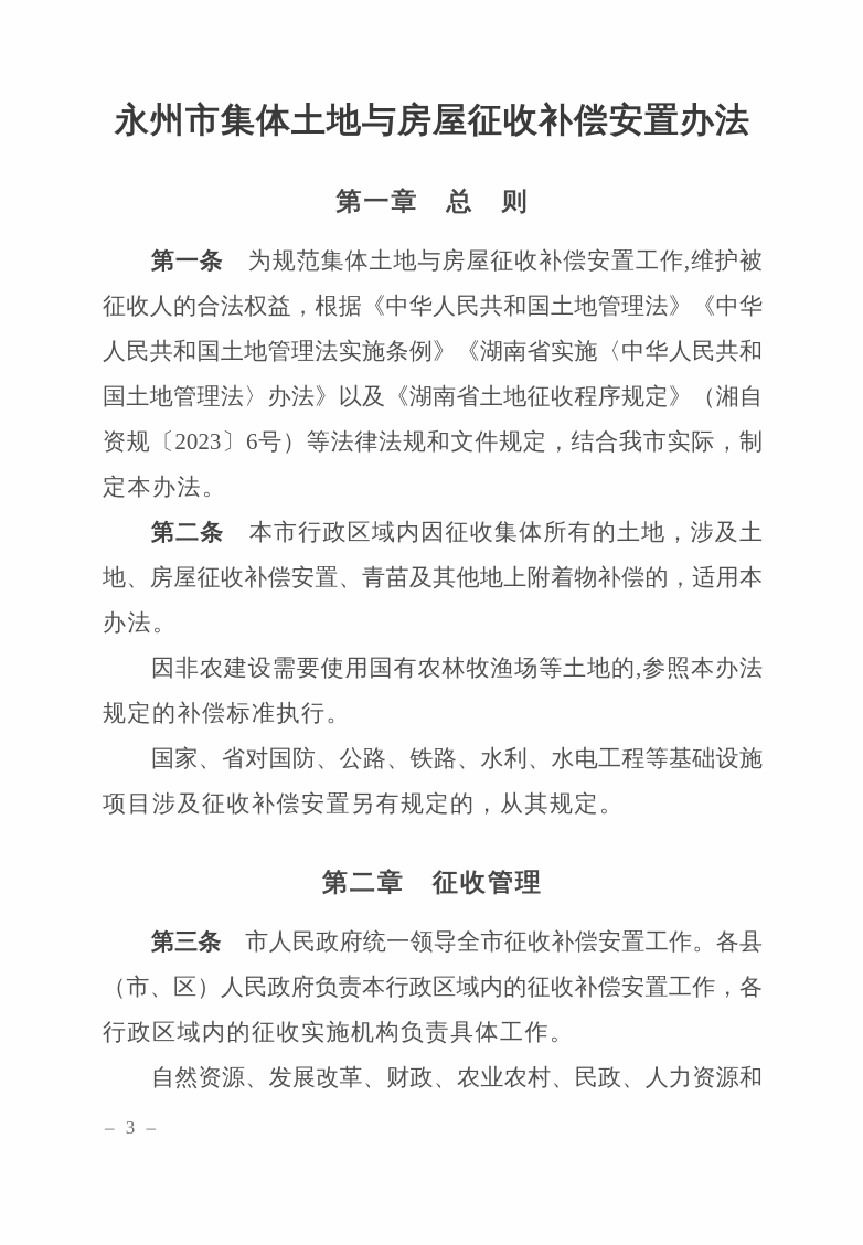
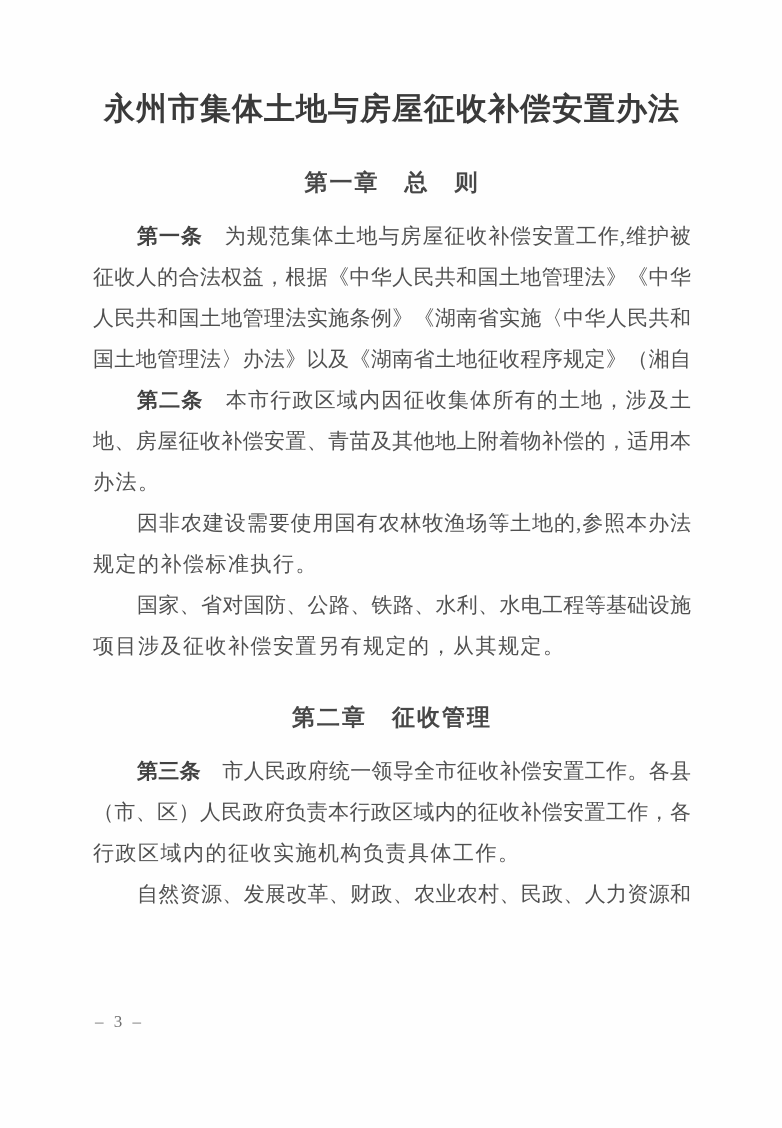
  永州市集体土地与房屋征收补偿安置办法
  第一章 总 则
  第一条 为规范集体土地与房屋征收补偿安置工作,维护被
  征收人的合法权益，根据《中华人民共和国土地管理法》《中华
  人民共和国土地管理法实施条例》《湖南省实施〈中华人民共和
  国土地管理法〉办法》以及《湖南省土地征收程序规定》（湘自
- 资规〔2023〕6号）等法律法规和文件规定，结合我市实际，制
- 定本办法。
  第二条 本市行政区域内因征收集体所有的土地，涉及土
  地、房屋征收补偿安置、青苗及其他地上附着物补偿的，适用本
  办法。
  因非农建设需要使用国有农林牧渔场等土地的,参照本办法
  规定的补偿标准执行。
  国家、省对国防、公路、铁路、水利、水电工程等基础设施
  项目涉及征收补偿安置另有规定的，从其规定。
  第二章 征收管理
  第三条 市人民政府统一领导全市征收补偿安置工作。各县
  （市、区）人民政府负责本行政区域内的征收补偿安置工作，各
  行政区域内的征收实施机构负责具体工作。
  自然资源、发展改革、财政、农业农村、民政、人力资源和
  – 3 –
